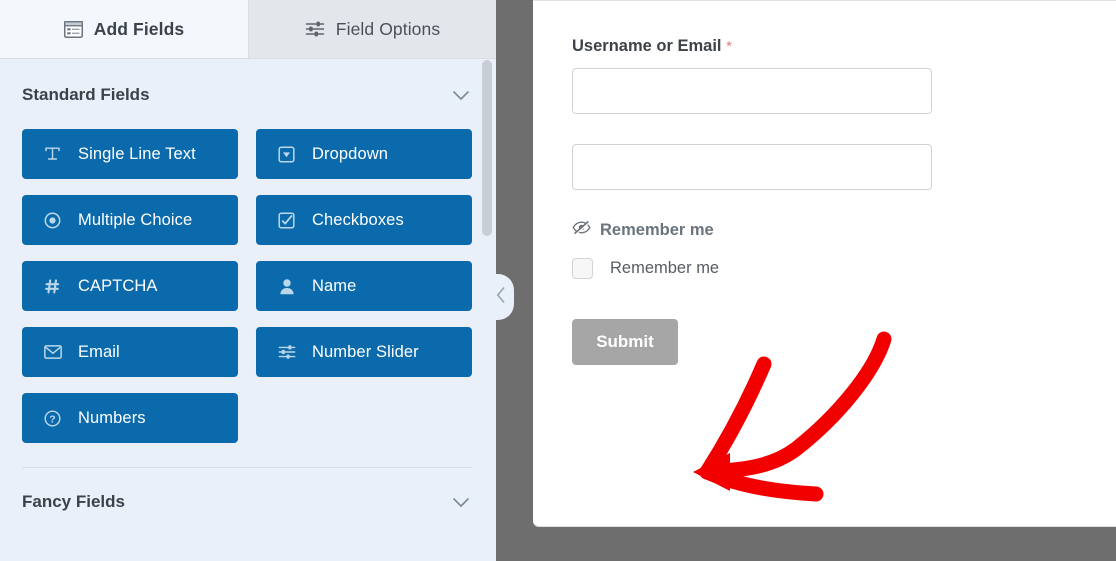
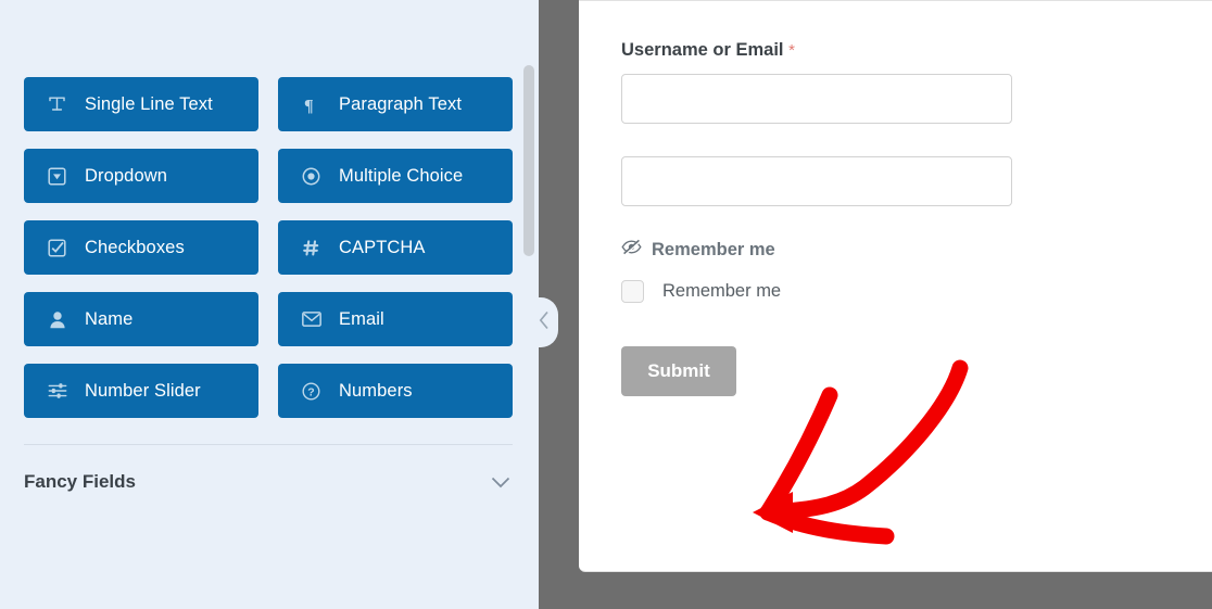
- Add Fields
- Field Options
- Standard Fields
  Single Line Text
+ ¶
+ Paragraph Text
  Dropdown
  Multiple Choice
  Checkboxes
  CAPTCHA
  Name
  Email
  Number Slider
  ?
  Numbers
  Fancy Fields
  Username or Email *
  Remember me
  Remember me
  Submit
